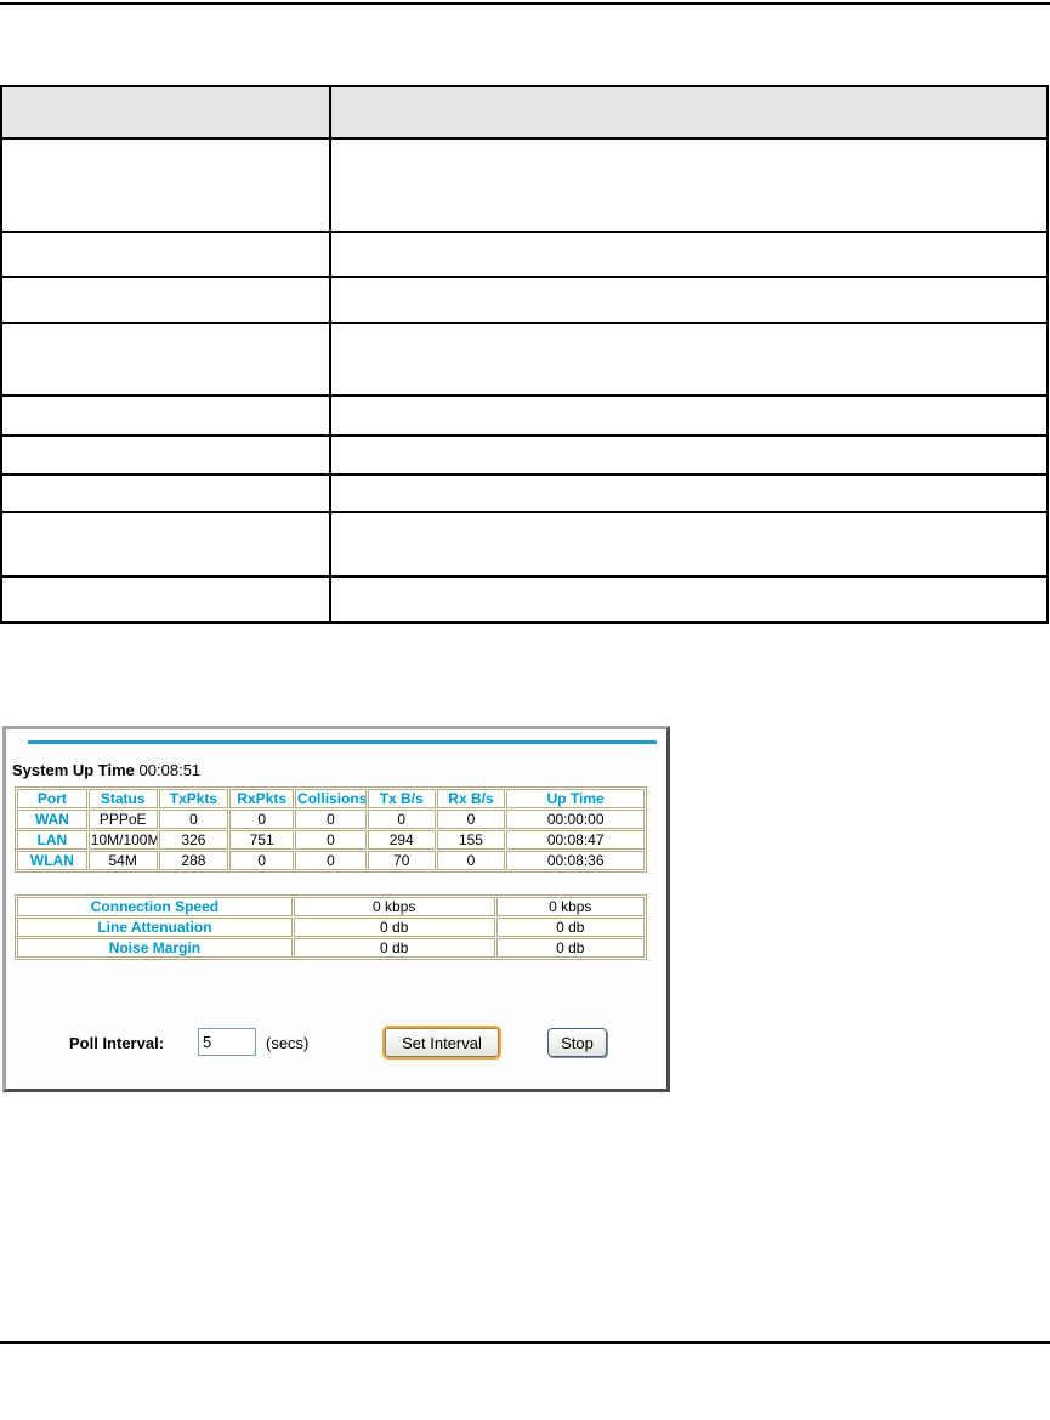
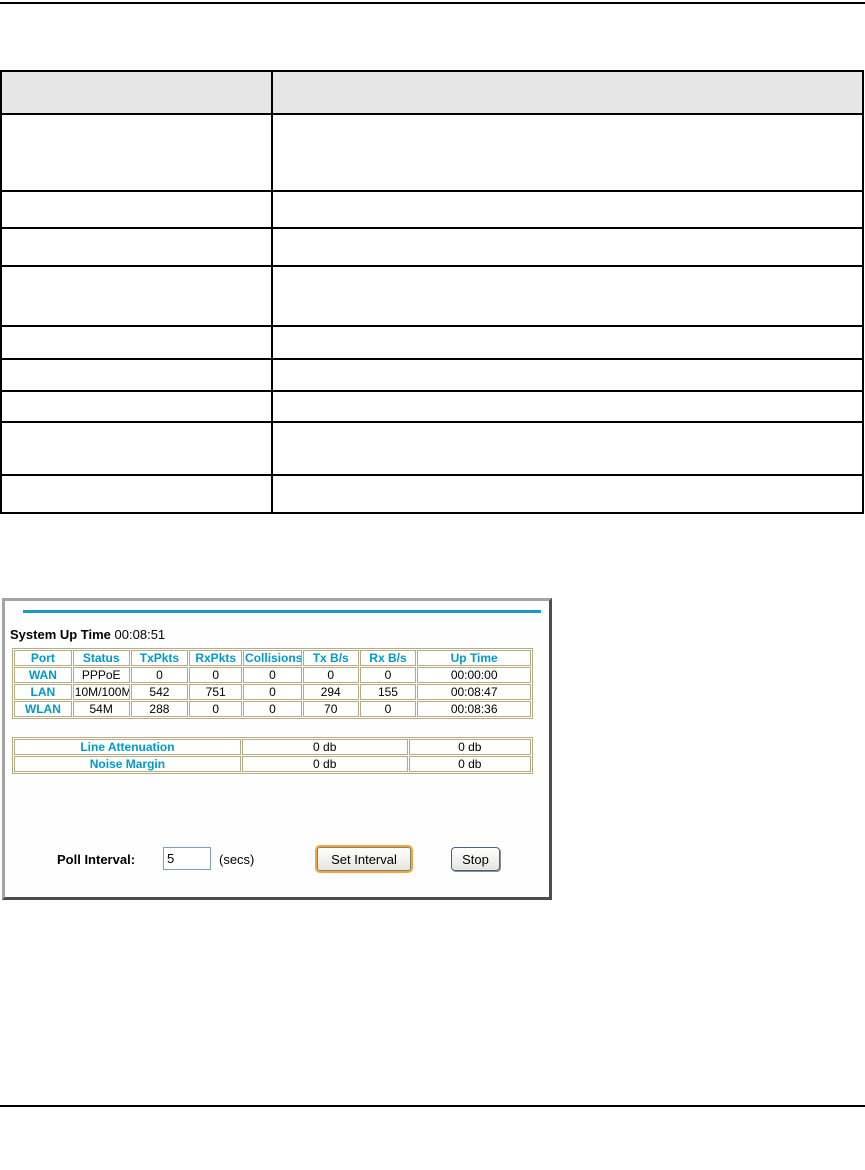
  System Up Time 00:08:51
  Port	Status	TxPkts	RxPkts	Collisions	Tx B/s	Rx B/s	Up Time
  WAN	PPPoE	0	0	0	0	0	00:00:00
- LAN	10M/100M	326	751	0	294	155	00:08:47
+ LAN	10M/100M	542	751	0	294	155	00:08:47
  WLAN	54M	288	0	0	70	0	00:08:36
- Connection Speed	0 kbps	0 kbps
  Line Attenuation	0 db	0 db
  Noise Margin	0 db	0 db
  Poll Interval:
  5
  (secs)
  Set Interval
  Stop
